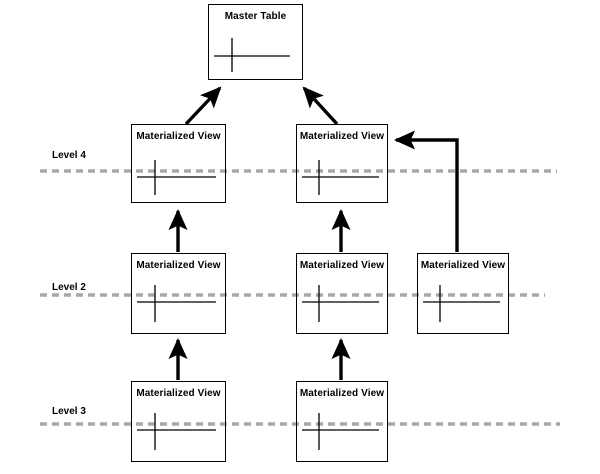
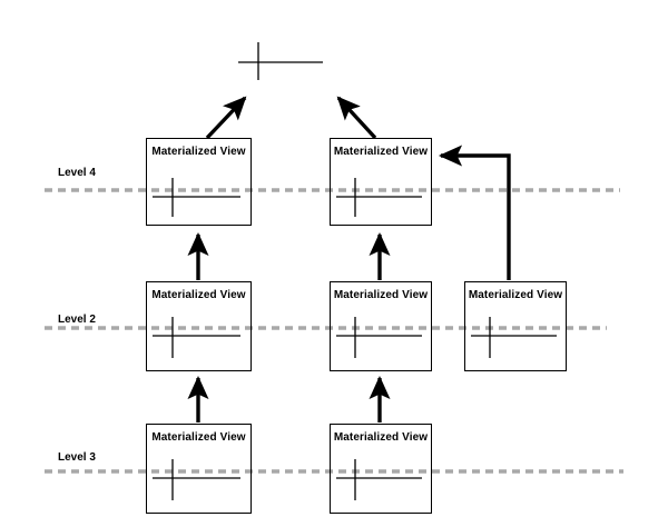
- Master Table
  Materialized View
  Materialized View
  Materialized View
  Materialized View
  Materialized View
  Materialized View
  Materialized View
  Level 4
  Level 2
  Level 3
